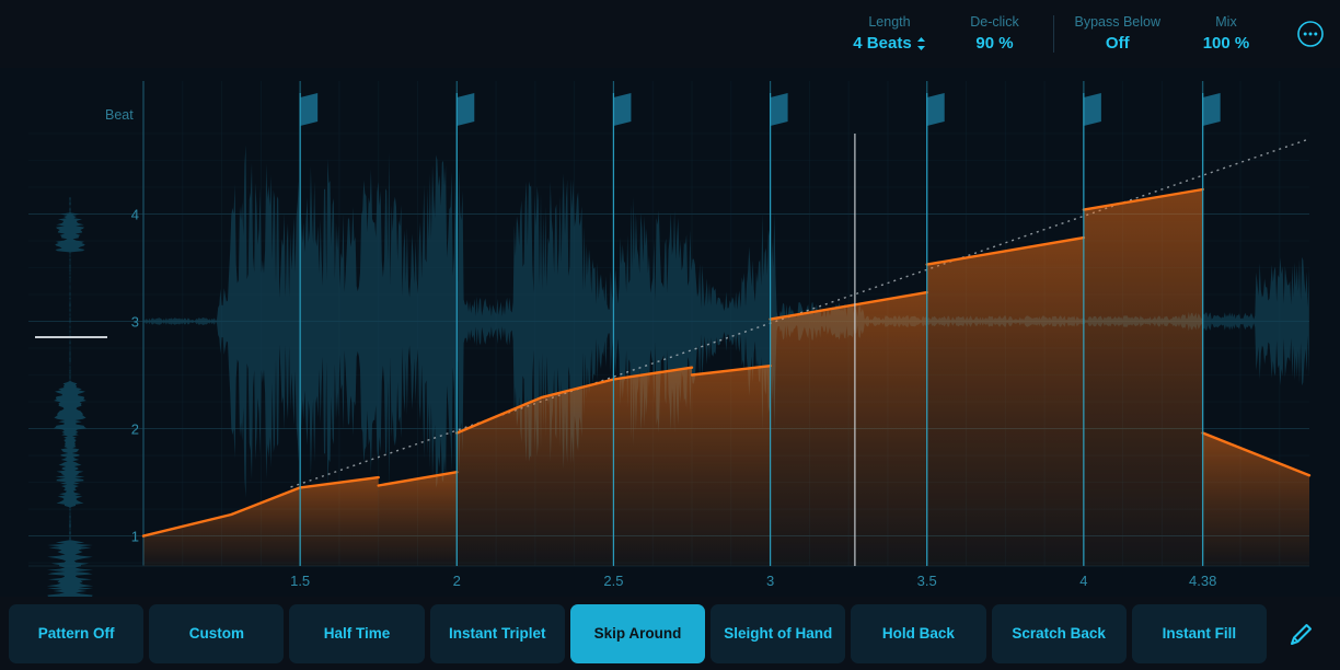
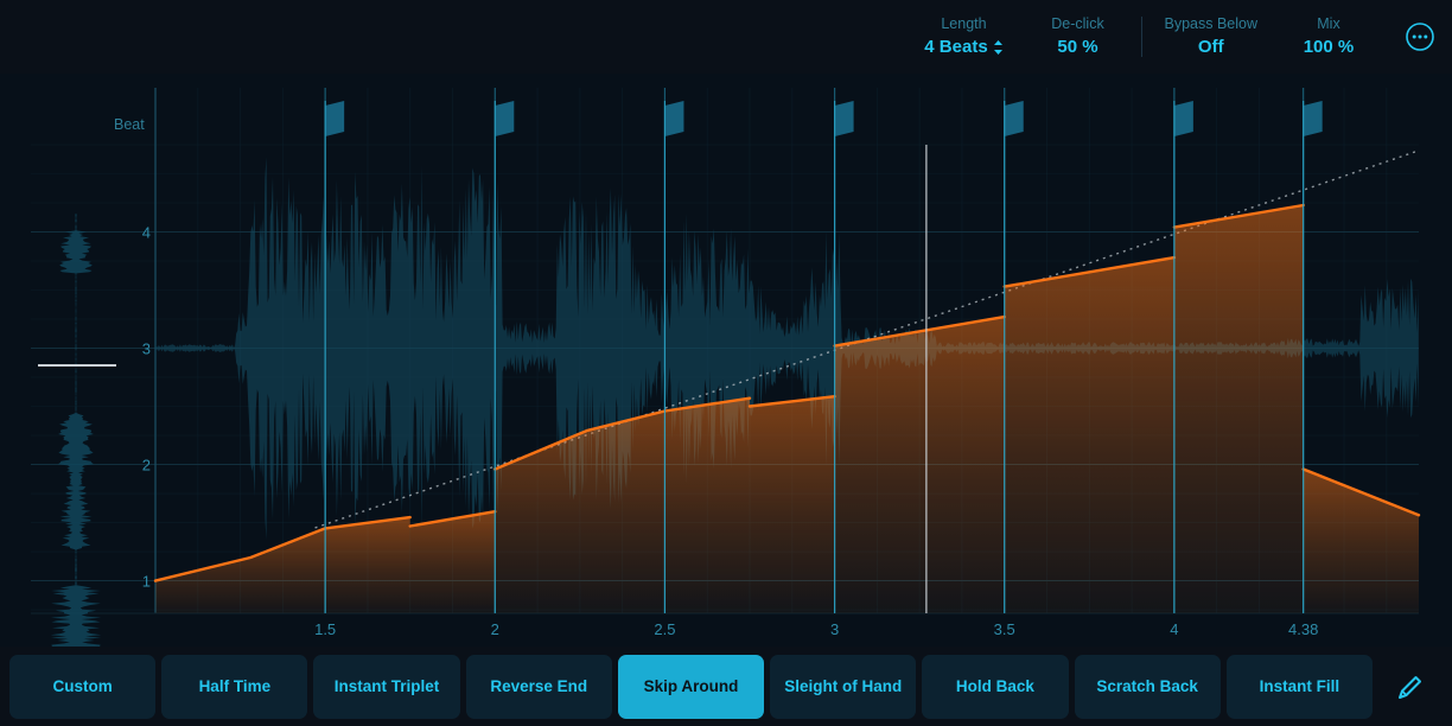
  Length
  4 Beats
  De-click
- 90 %
+ 50 %
  Bypass Below
  Off
  Mix
  100 %
  Beat
  1
  2
  3
  4
  1.5
  2
  2.5
  3
  3.5
  4
  4.38
- Pattern Off
  Custom
  Half Time
  Instant Triplet
+ Reverse End
  Skip Around
  Sleight of Hand
  Hold Back
  Scratch Back
  Instant Fill
